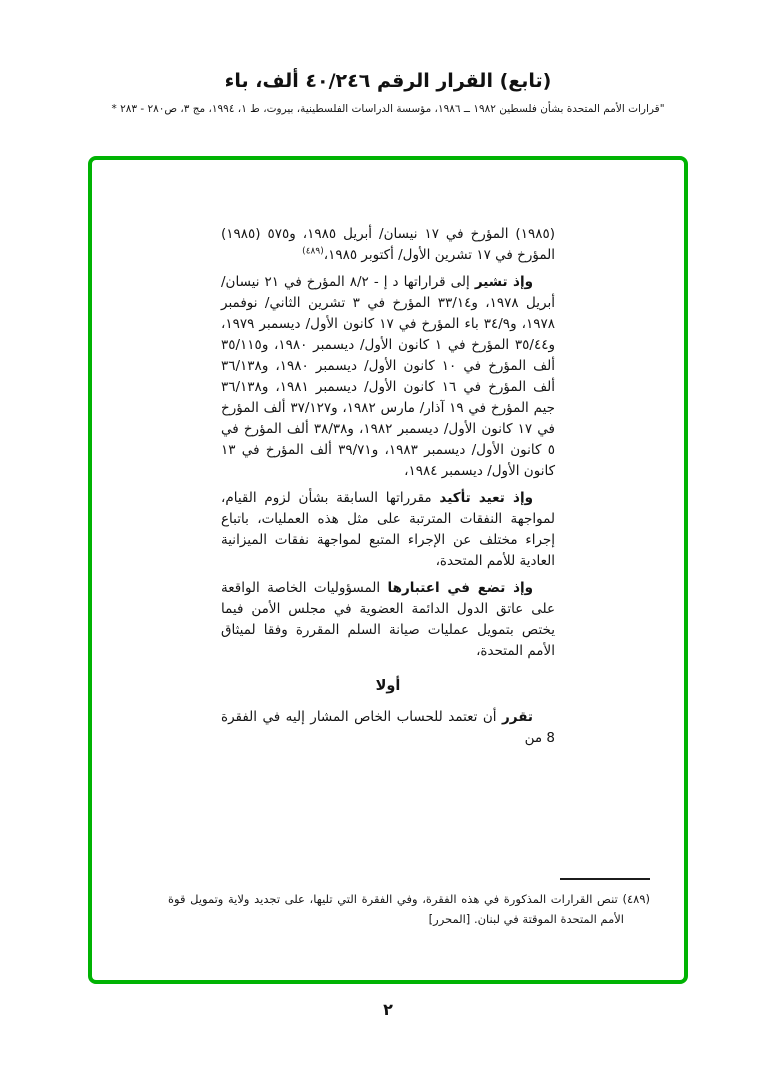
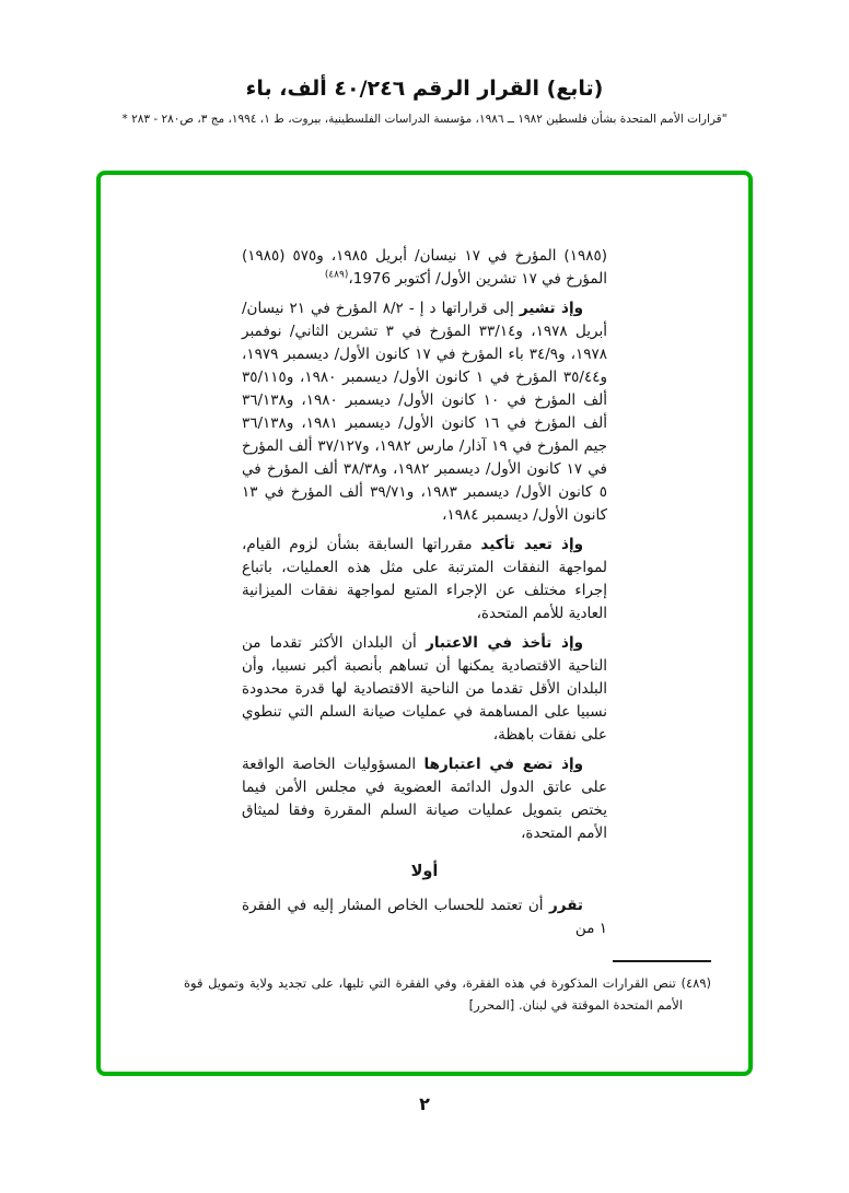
  (تابع) القرار الرقم ٤٠/٢٤٦ ألف، باء
  "قرارات الأمم المتحدة بشأن فلسطين ١٩٨٢ ــ ١٩٨٦، مؤسسة الدراسات الفلسطينية، بيروت، ط ١، ١٩٩٤، مج ٣، ص٢٨٠ - ٢٨٣ *
- (١٩٨٥) المؤرخ في ١٧ نيسان/ أبريل ١٩٨٥، و٥٧٥ (١٩٨٥) المؤرخ في ١٧ تشرين الأول/ أكتوبر ١٩٨٥،(٤٨٩)
+ (١٩٨٥) المؤرخ في ١٧ نيسان/ أبريل ١٩٨٥، و٥٧٥ (١٩٨٥) المؤرخ في ١٧ تشرين الأول/ أكتوبر 1976،(٤٨٩)
  وإذ تشير إلى قراراتها د إ - ٨/٢ المؤرخ في ٢١ نيسان/ أبريل ١٩٧٨، و٣٣/١٤ المؤرخ في ٣ تشرين الثاني/ نوفمبر ١٩٧٨، و٣٤/٩ باء المؤرخ في ١٧ كانون الأول/ ديسمبر ١٩٧٩، و٣٥/٤٤ المؤرخ في ١ كانون الأول/ ديسمبر ١٩٨٠، و٣٥/١١٥ ألف المؤرخ في ١٠ كانون الأول/ ديسمبر ١٩٨٠، و٣٦/١٣٨ ألف المؤرخ في ١٦ كانون الأول/ ديسمبر ١٩٨١، و٣٦/١٣٨ جيم المؤرخ في ١٩ آذار/ مارس ١٩٨٢، و٣٧/١٢٧ ألف المؤرخ في ١٧ كانون الأول/ ديسمبر ١٩٨٢، و٣٨/٣٨ ألف المؤرخ في ٥ كانون الأول/ ديسمبر ١٩٨٣، و٣٩/٧١ ألف المؤرخ في ١٣ كانون الأول/ ديسمبر ١٩٨٤،
  وإذ تعيد تأكيد مقرراتها السابقة بشأن لزوم القيام، لمواجهة النفقات المترتبة على مثل هذه العمليات، باتباع إجراء مختلف عن الإجراء المتبع لمواجهة نفقات الميزانية العادية للأمم المتحدة،
+ وإذ تأخذ في الاعتبار أن البلدان الأكثر تقدما من الناحية الاقتصادية يمكنها أن تساهم بأنصبة أكبر نسبيا، وأن البلدان الأقل تقدما من الناحية الاقتصادية لها قدرة محدودة نسبيا على المساهمة في عمليات صيانة السلم التي تنطوي على نفقات باهظة،
  وإذ تضع في اعتبارها المسؤوليات الخاصة الواقعة على عاتق الدول الدائمة العضوية في مجلس الأمن فيما يختص بتمويل عمليات صيانة السلم المقررة وفقا لميثاق الأمم المتحدة،
  أولا
- تقرر أن تعتمد للحساب الخاص المشار إليه في الفقرة 8 من
+ تقرر أن تعتمد للحساب الخاص المشار إليه في الفقرة ١ من
  (٤٨٩) تنص القرارات المذكورة في هذه الفقرة، وفي الفقرة التي تليها، على تجديد ولاية وتمويل قوة الأمم المتحدة الموقتة في لبنان. [المحرر]
  ٢
